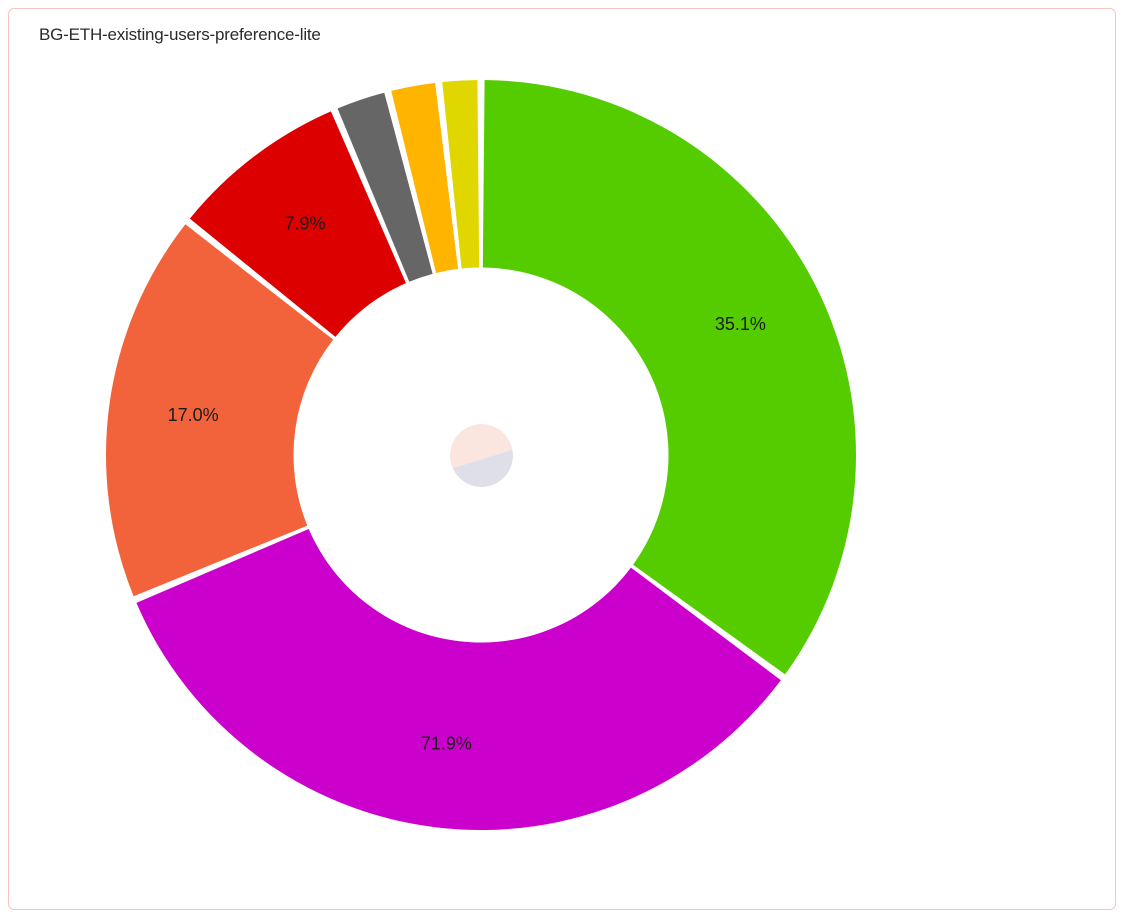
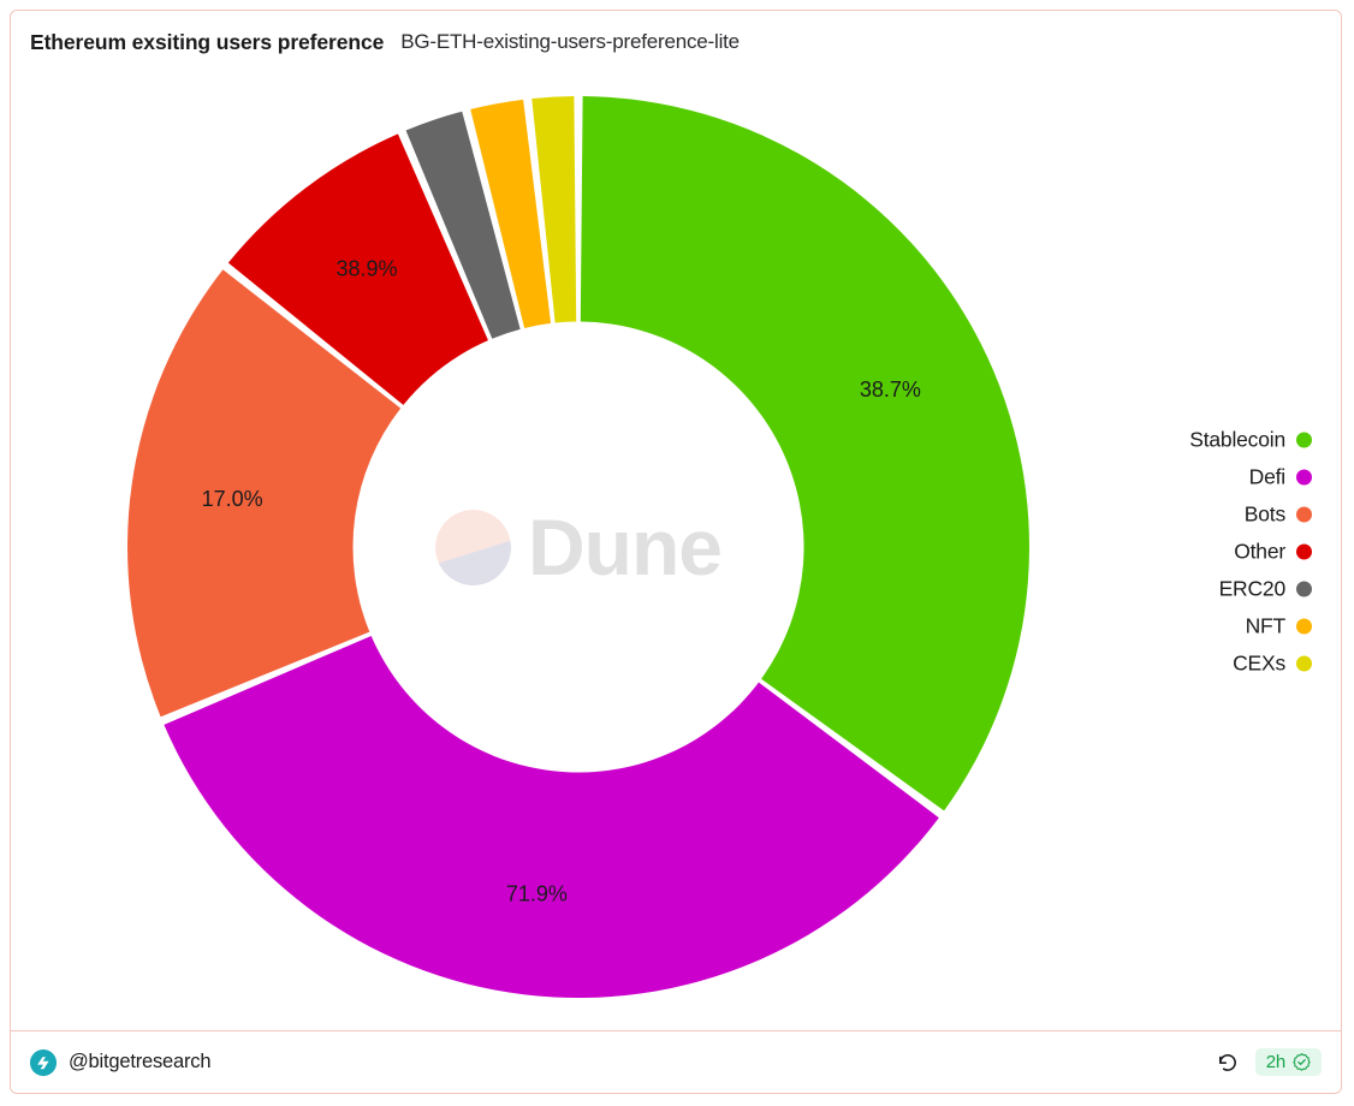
+ Ethereum exsiting users preference
  BG-ETH-existing-users-preference-lite
- 35.1%
+ 38.7%
  71.9%
  17.0%
- 7.9%
+ 38.9%
+ Dune
+ Stablecoin
+ Defi
+ Bots
+ Other
+ ERC20
+ NFT
+ CEXs
+ @bitgetresearch
+ 2h
